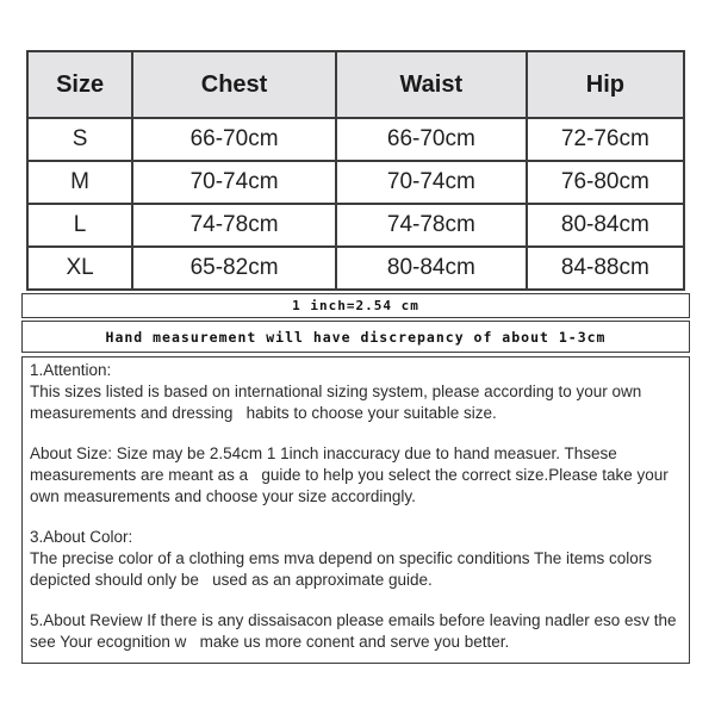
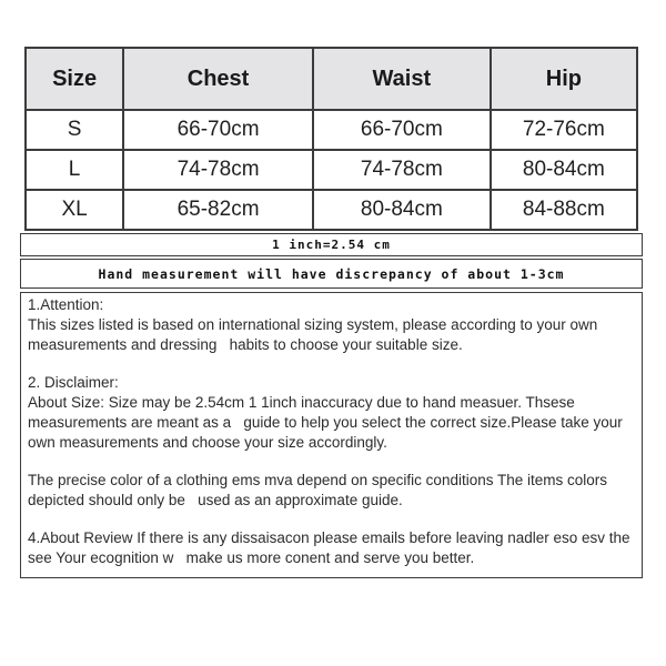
  Size	Chest	Waist	Hip
  S	66-70cm	66-70cm	72-76cm
- M	70-74cm	70-74cm	76-80cm
  L	74-78cm	74-78cm	80-84cm
  XL	65-82cm	80-84cm	84-88cm
  1 inch=2.54 cm
  Hand measurement will have discrepancy of about 1-3cm
  1.Attention:
  This sizes listed is based on international sizing system, please according to your own measurements and dressing habits to choose your suitable size.
+ 2. Disclaimer:
  About Size: Size may be 2.54cm 1 1inch inaccuracy due to hand measuer. Thsese measurements are meant as a guide to help you select the correct size.Please take your own measurements and choose your size accordingly.
- 3.About Color:
  The precise color of a clothing ems mva depend on specific conditions The items colors depicted should only be used as an approximate guide.
- 5.About Review If there is any dissaisacon please emails before leaving nadler eso esv the see Your ecognition w make us more conent and serve you better.
+ 4.About Review If there is any dissaisacon please emails before leaving nadler eso esv the see Your ecognition w make us more conent and serve you better.
